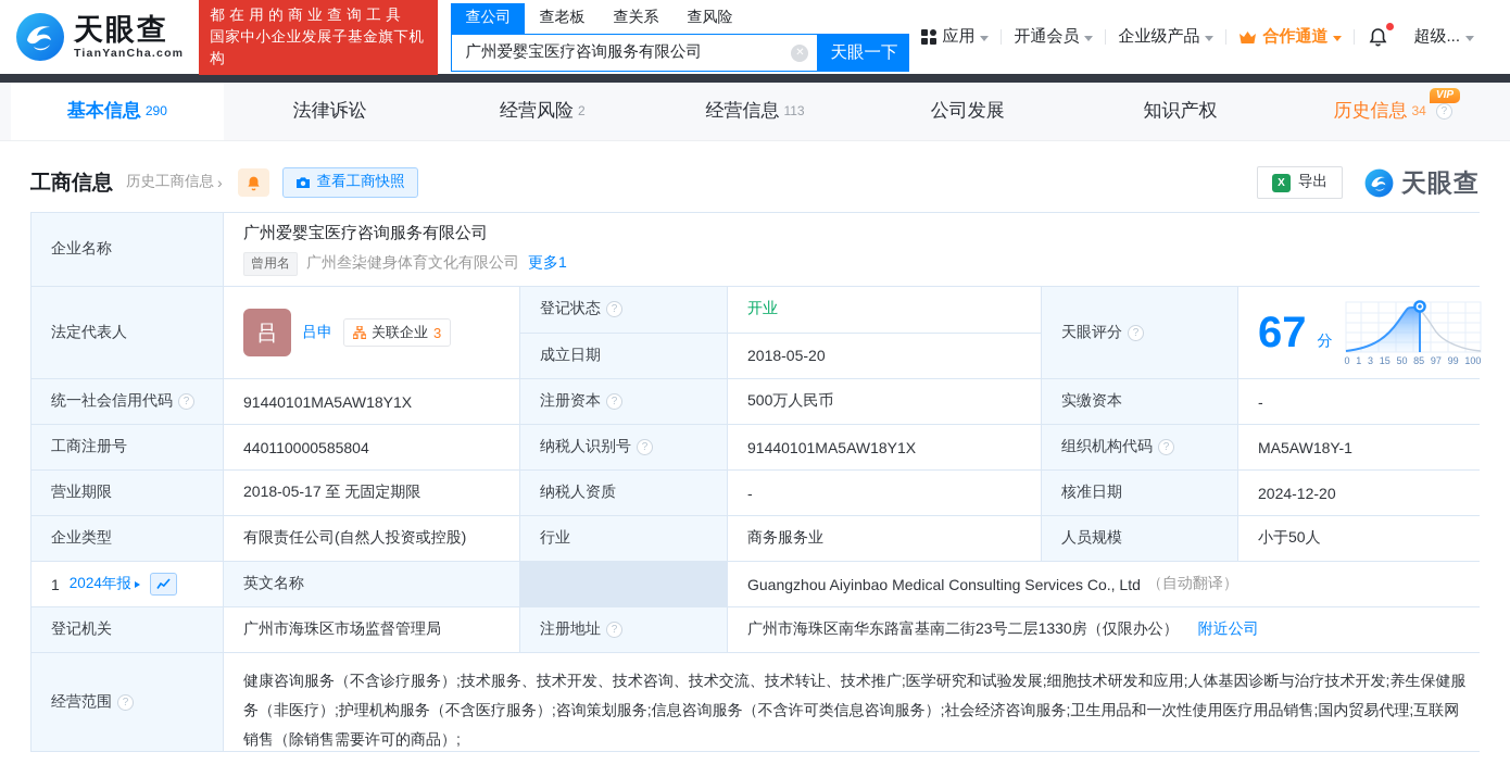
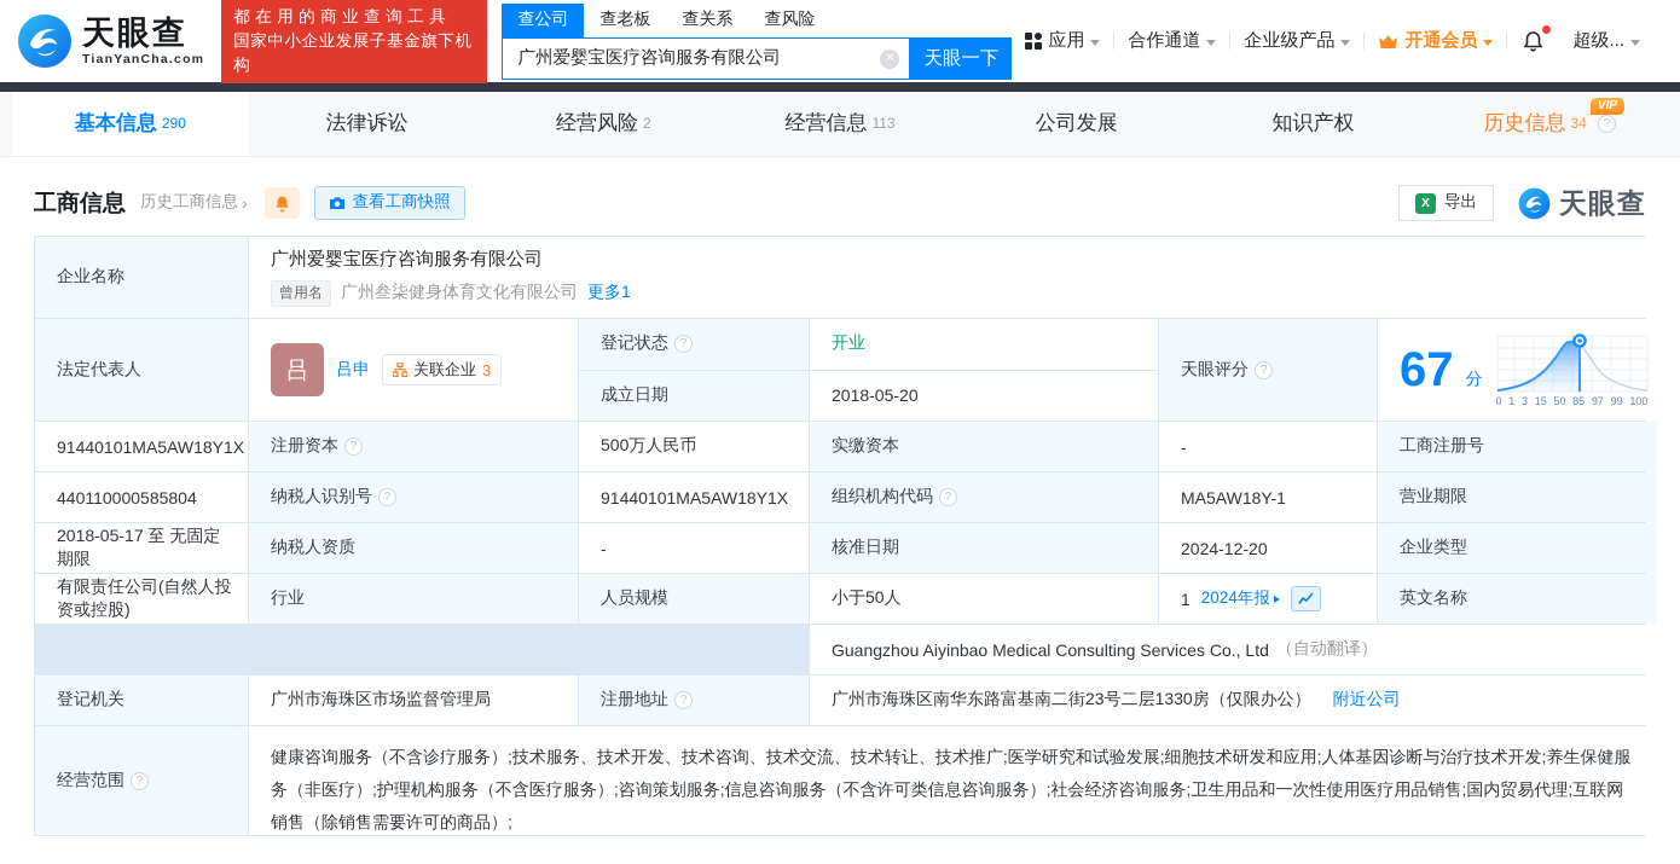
  天眼查
  TianYanCha.com
  都在用的商业查询工具
  国家中小企业发展子基金旗下机构
  查公司
  查老板
  查关系
  查风险
  广州爱婴宝医疗咨询服务有限公司
  天眼一下
  应用
- 开通会员
+ 合作通道
  企业级产品
- 合作通道
+ 开通会员
  超级...
  基本信息
  290
  法律诉讼
  经营风险
  2
  经营信息
  113
  公司发展
  知识产权
  VIP
  历史信息
  34
  工商信息
  历史工商信息
  查看工商快照
  导出
  天眼查
  企业名称
  广州爱婴宝医疗咨询服务有限公司
  曾用名
  广州叁柒健身体育文化有限公司
  更多1
  法定代表人
  吕
  吕申
  关联企业
  3
  登记状态
  开业
  成立日期
  2018-05-20
  天眼评分
  67
  分
  0
  1
  3
  15
  50
  85
  97
  99
  100
- 统一社会信用代码
  91440101MA5AW18Y1X
  注册资本
  500万人民币
  实缴资本
  -
  工商注册号
  440110000585804
  纳税人识别号
  91440101MA5AW18Y1X
  组织机构代码
  MA5AW18Y-1
  营业期限
  2018-05-17 至 无固定期限
  纳税人资质
  -
  核准日期
  2024-12-20
  企业类型
  有限责任公司(自然人投资或控股)
  行业
- 商务服务业
  人员规模
  小于50人
  1
  2024年报
  英文名称
  Guangzhou Aiyinbao Medical Consulting Services Co., Ltd
  （自动翻译）
  登记机关
  广州市海珠区市场监督管理局
  注册地址
  广州市海珠区南华东路富基南二街23号二层1330房（仅限办公）
  附近公司
  经营范围
  健康咨询服务（不含诊疗服务）;技术服务、技术开发、技术咨询、技术交流、技术转让、技术推广;医学研究和试验发展;细胞技术研发和应用;人体基因诊断与治疗技术开发;养生保健服务（非医疗）;护理机构服务（不含医疗服务）;咨询策划服务;信息咨询服务（不含许可类信息咨询服务）;社会经济咨询服务;卫生用品和一次性使用医疗用品销售;国内贸易代理;互联网销售（除销售需要许可的商品）;
